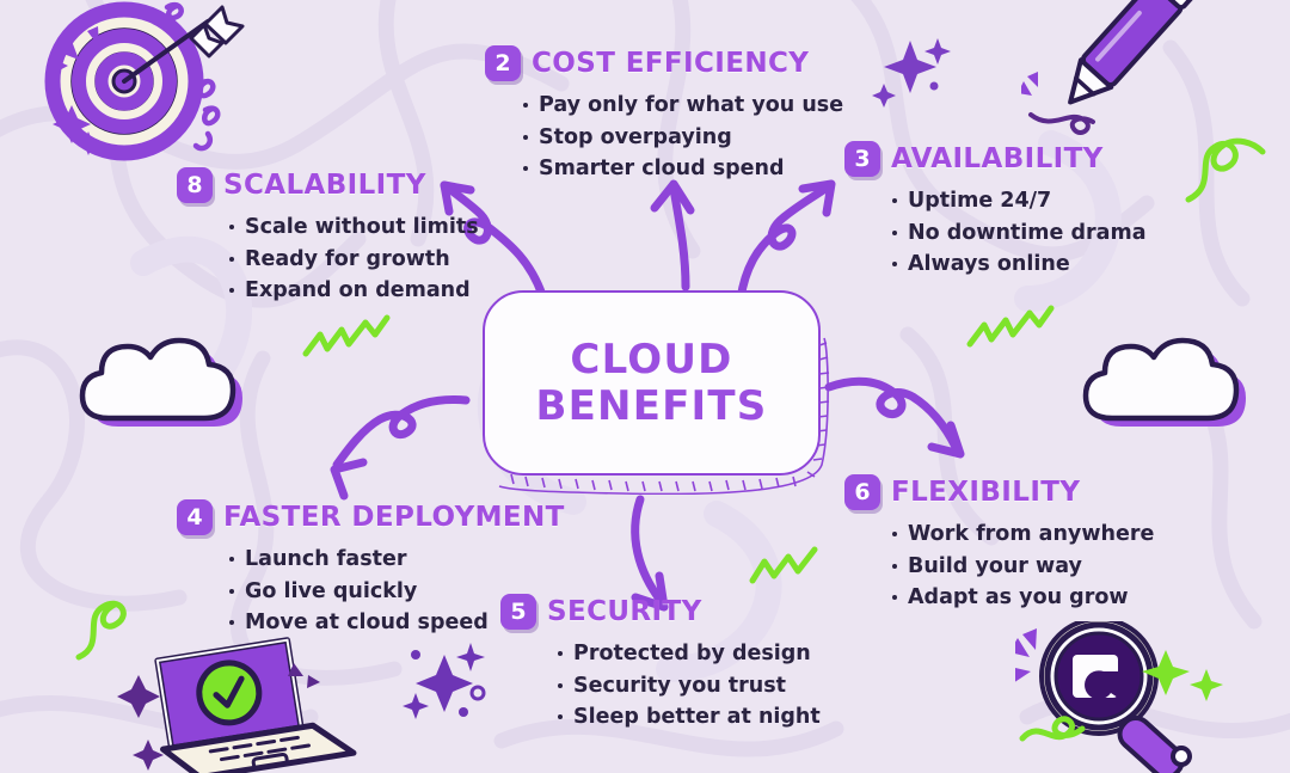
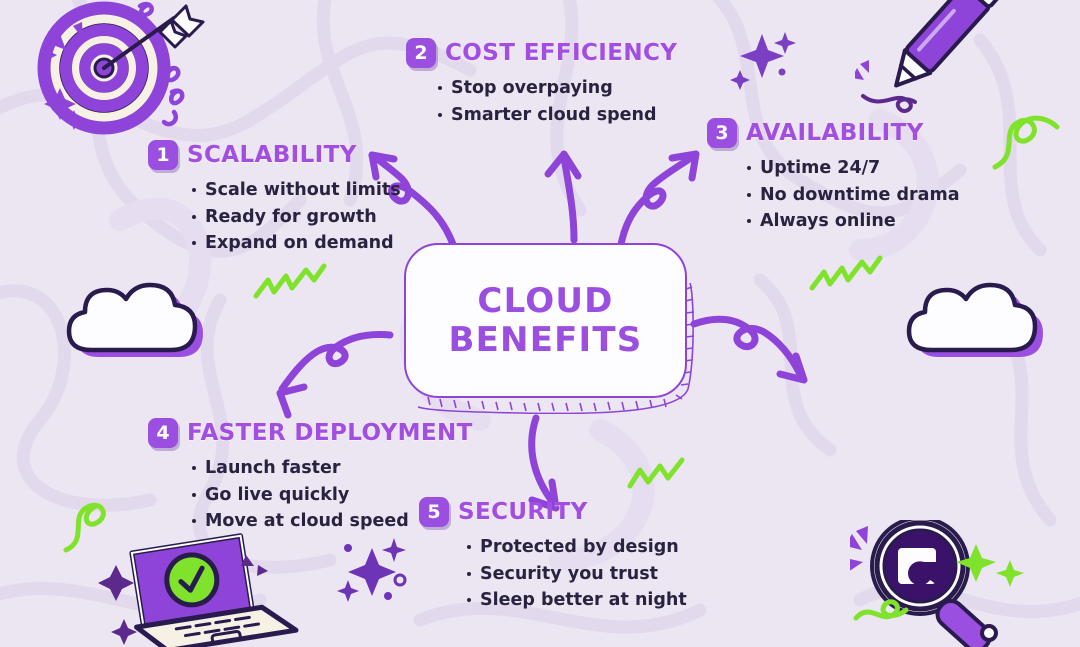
  CLOUD
  BENEFITS
- 8
+ 1
  SCALABILITY
  Scale without limits
  Ready for growth
  Expand on demand
  2
  COST EFFICIENCY
- Pay only for what you use
  Stop overpaying
  Smarter cloud spend
  3
  AVAILABILITY
  Uptime 24/7
  No downtime drama
  Always online
  4
  FASTER DEPLOYMENT
  Launch faster
  Go live quickly
  Move at cloud speed
  5
  SECURITY
  Protected by design
  Security you trust
  Sleep better at night
- 6
- FLEXIBILITY
- Work from anywhere
- Build your way
- Adapt as you grow
